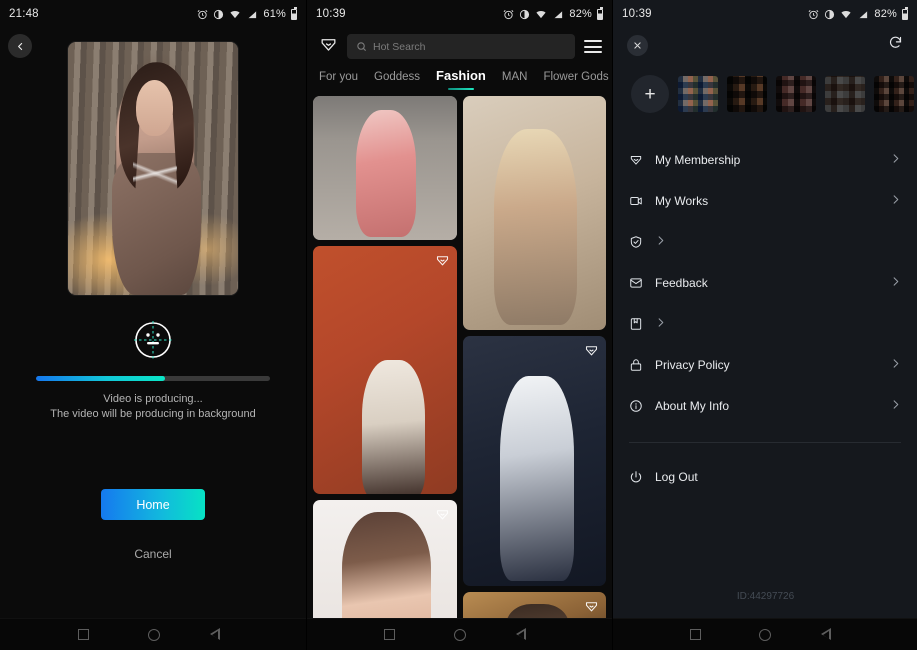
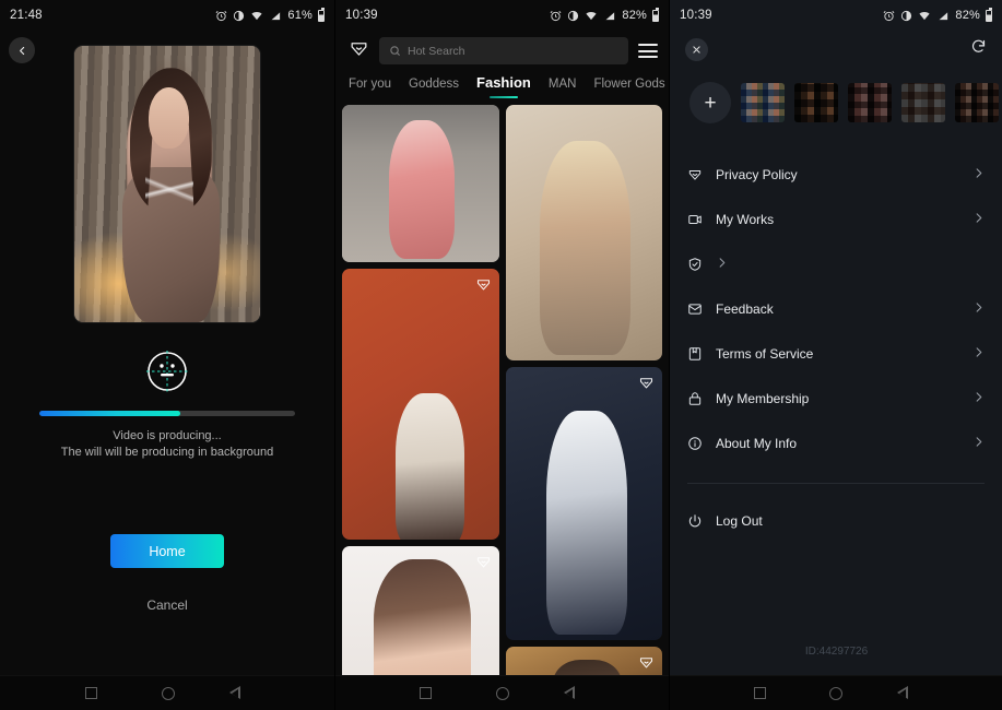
  21:48
  61%
  Video is producing...
- The video will be producing in background
+ The will will be producing in background
  Home
  Cancel
  10:39
  82%
  Hot Search
  For you
  Goddess
  Fashion
  MAN
  Flower Gods
  10:39
  82%
  +
- My Membership
+ Privacy Policy
  My Works
  Feedback
+ Terms of Service
- Privacy Policy
+ My Membership
  About My Info
  Log Out
  ID:44297726
